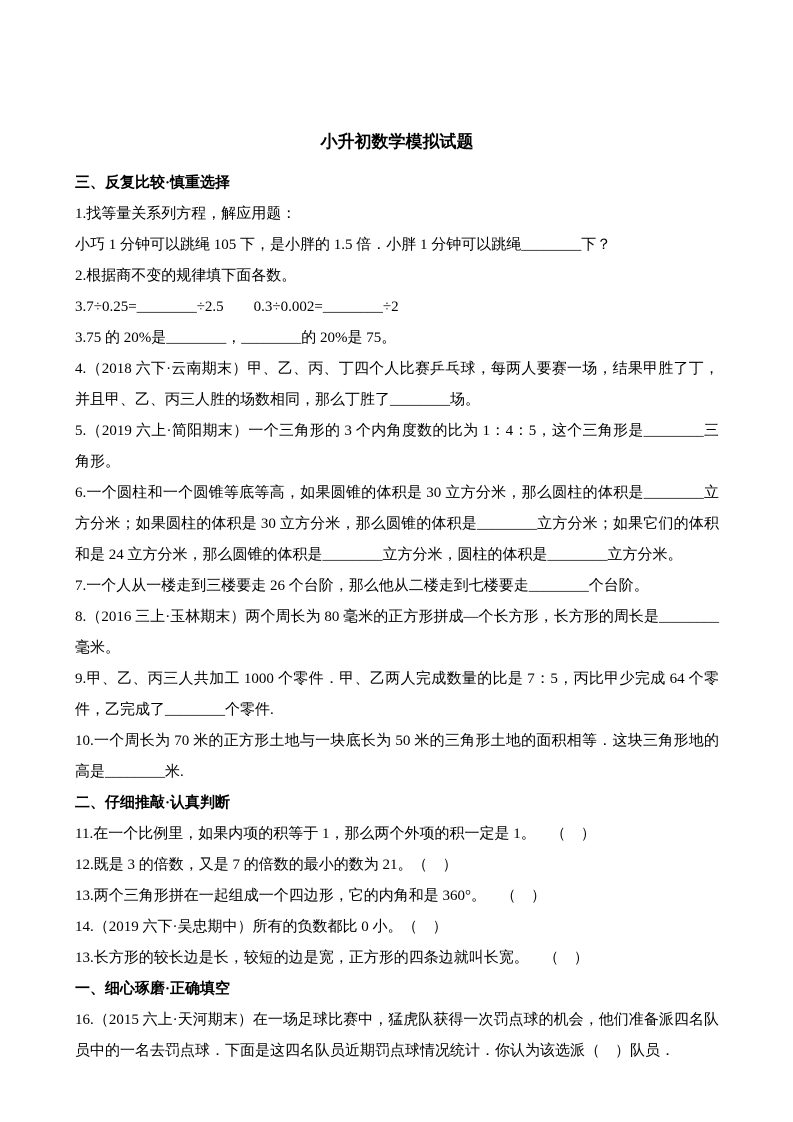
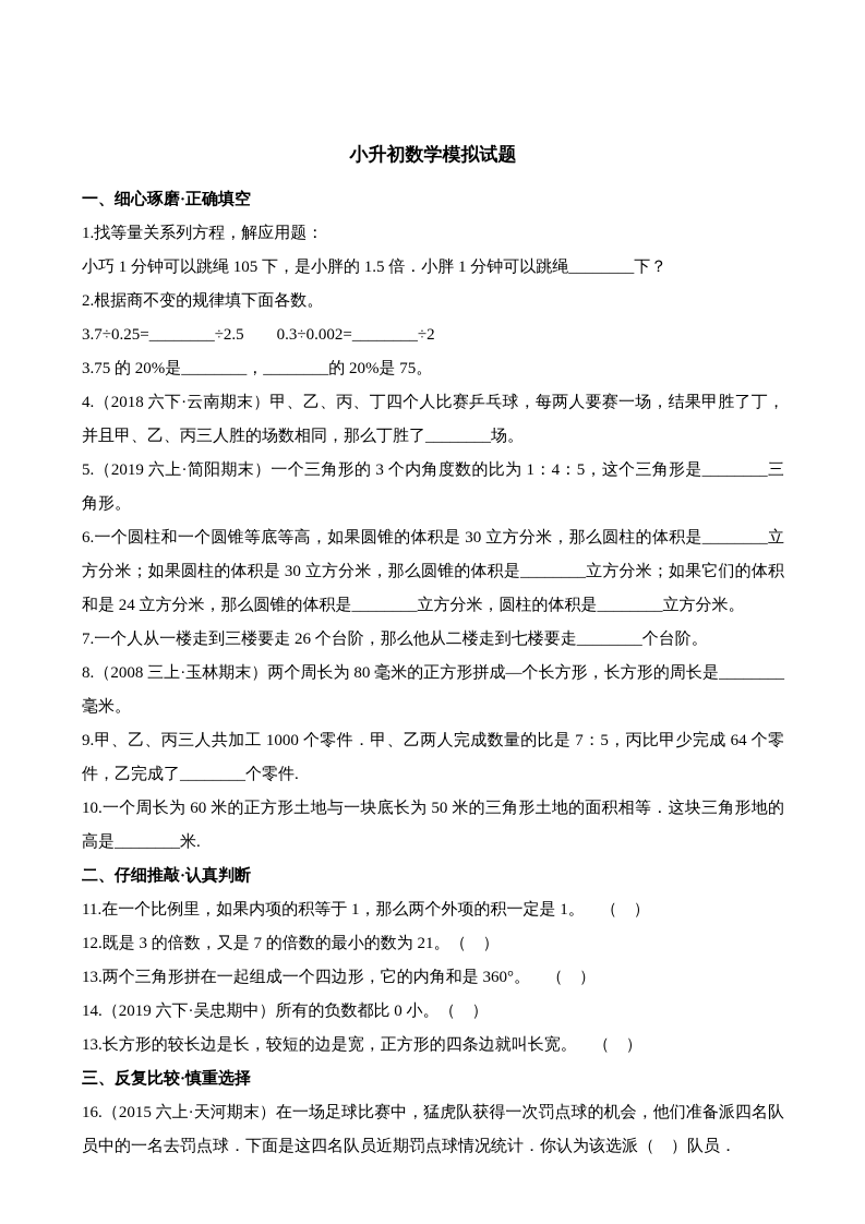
  小升初数学模拟试题
- 三、反复比较·慎重选择
+ 一、细心琢磨·正确填空
  1.找等量关系列方程，解应用题：
  小巧 1 分钟可以跳绳 105 下，是小胖的 1.5 倍．小胖 1 分钟可以跳绳________下？
  2.根据商不变的规律填下面各数。
  3.7÷0.25=________÷2.5 0.3÷0.002=________÷2
  3.75 的 20%是________，________的 20%是 75。
  4.（2018 六下·云南期末）甲、乙、丙、丁四个人比赛乒乓球，每两人要赛一场，结果甲胜了丁，并且甲、乙、丙三人胜的场数相同，那么丁胜了________场。
  5.（2019 六上·简阳期末）一个三角形的 3 个内角度数的比为 1：4：5，这个三角形是________三角形。
  6.一个圆柱和一个圆锥等底等高，如果圆锥的体积是 30 立方分米，那么圆柱的体积是________立方分米；如果圆柱的体积是 30 立方分米，那么圆锥的体积是________立方分米；如果它们的体积和是 24 立方分米，那么圆锥的体积是________立方分米，圆柱的体积是________立方分米。
  7.一个人从一楼走到三楼要走 26 个台阶，那么他从二楼走到七楼要走________个台阶。
- 8.（2016 三上·玉林期末）两个周长为 80 毫米的正方形拼成—个长方形，长方形的周长是________毫米。
+ 8.（2008 三上·玉林期末）两个周长为 80 毫米的正方形拼成—个长方形，长方形的周长是________毫米。
  9.甲、乙、丙三人共加工 1000 个零件．甲、乙两人完成数量的比是 7：5，丙比甲少完成 64 个零件，乙完成了________个零件.
- 10.一个周长为 70 米的正方形土地与一块底长为 50 米的三角形土地的面积相等．这块三角形地的高是________米.
+ 10.一个周长为 60 米的正方形土地与一块底长为 50 米的三角形土地的面积相等．这块三角形地的高是________米.
  二、仔细推敲·认真判断
  11.在一个比例里，如果内项的积等于 1，那么两个外项的积一定是 1。 （ ）
  12.既是 3 的倍数，又是 7 的倍数的最小的数为 21。（ ）
  13.两个三角形拼在一起组成一个四边形，它的内角和是 360°。 （ ）
  14.（2019 六下·吴忠期中）所有的负数都比 0 小。（ ）
  13.长方形的较长边是长，较短的边是宽，正方形的四条边就叫长宽。 （ ）
- 一、细心琢磨·正确填空
+ 三、反复比较·慎重选择
  16.（2015 六上·天河期末）在一场足球比赛中，猛虎队获得一次罚点球的机会，他们准备派四名队员中的一名去罚点球．下面是这四名队员近期罚点球情况统计．你认为该选派（ ）队员．
